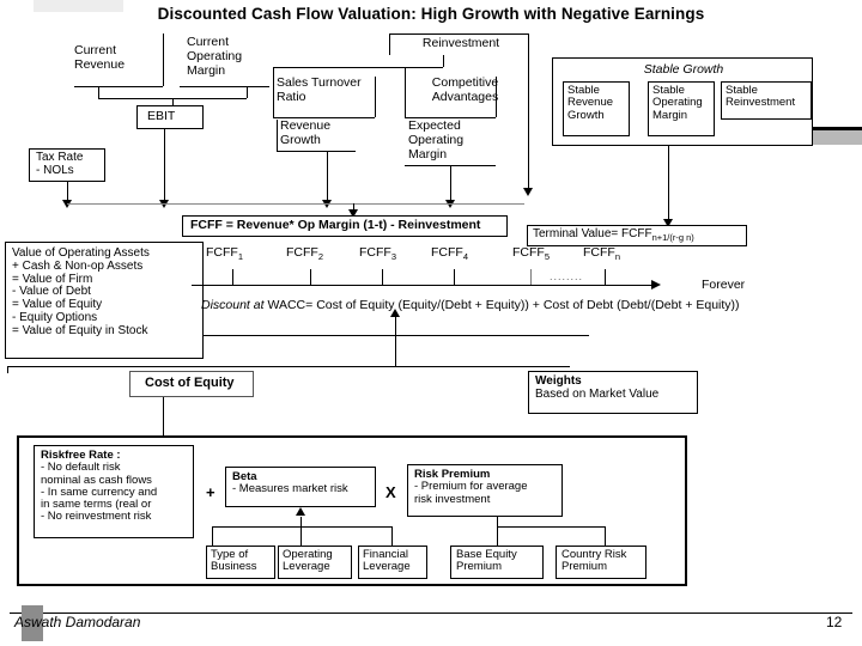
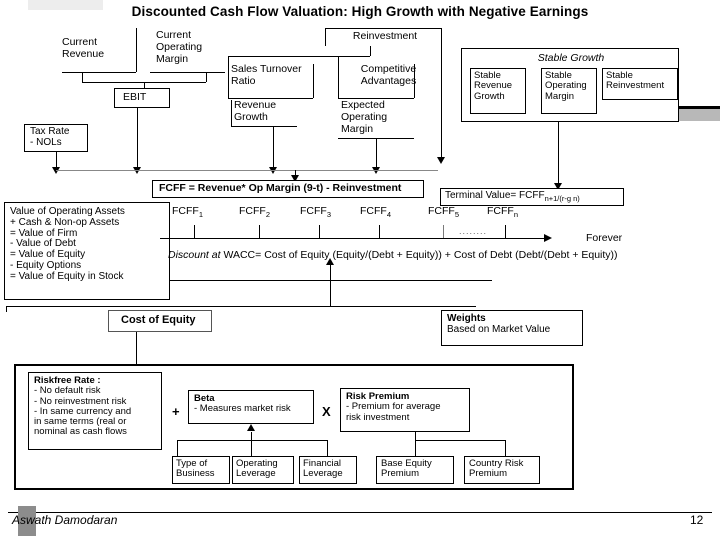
  Discounted Cash Flow Valuation: High Growth with Negative Earnings
  Current
  Revenue
  Current
  Operating
  Margin
  EBIT
  Tax Rate
  - NOLs
  Reinvestment
  Sales Turnover
  Ratio
  Revenue
  Growth
  Competitiv
  Advantage
  Expected
  Operating
  Margin
  Stable Growth
  Stable
  Revenue
  Growth
  Stable
  Operating
  Margin
  Stable
  Reinvestment
- FCFF = Revenue* Op Margin (1-t) - Reinvestment
+ FCFF = Revenue* Op Margin (9-t) - Reinvestment
  Terminal Value= FCFFn+1/(r-g n)
  Value of Operating Assets
  + Cash & Non-op Assets
  = Value of Firm
  - Value of Debt
  = Value of Equity
  - Equity Options
  = Value of Equity in Stock
  FCFF1
  FCFF2
  FCFF3
  FCFF4
  FCFF5
  FCFFn
  ........
  Forever
  Discount at WACC= Cost of Equity (Equity/(Debt + Equity)) + Cost of Debt (Debt/(Debt + Equity))
  Cost of Equity
  Weights
  Based on Market Value
  Riskfree Rate :
  - No default risk
- nominal as cash flows
+ - No reinvestment risk
  - In same currency and
  in same terms (real or
- - No reinvestment risk
+ nominal as cash flows
  +
  Beta
  - Measures market risk
  X
  Risk Premium
  - Premium for average
  risk investment
  Type of
  Business
  Operating
  Leverage
  Financial
  Leverage
  Base Equity
  Premium
  Country Risk
  Premium
  Aswath Damodaran
  12
